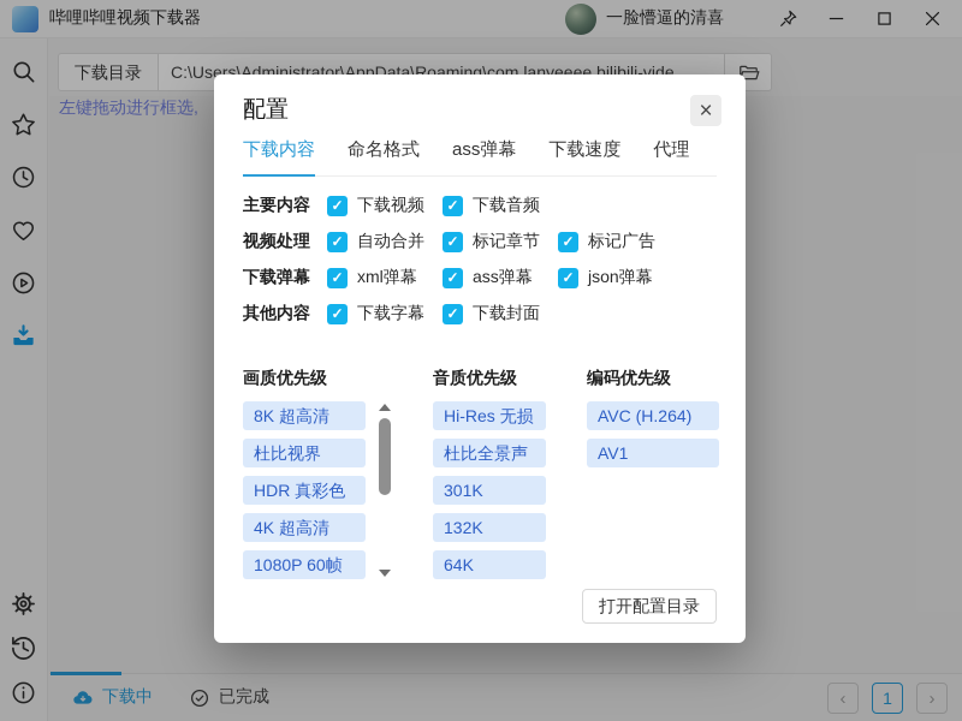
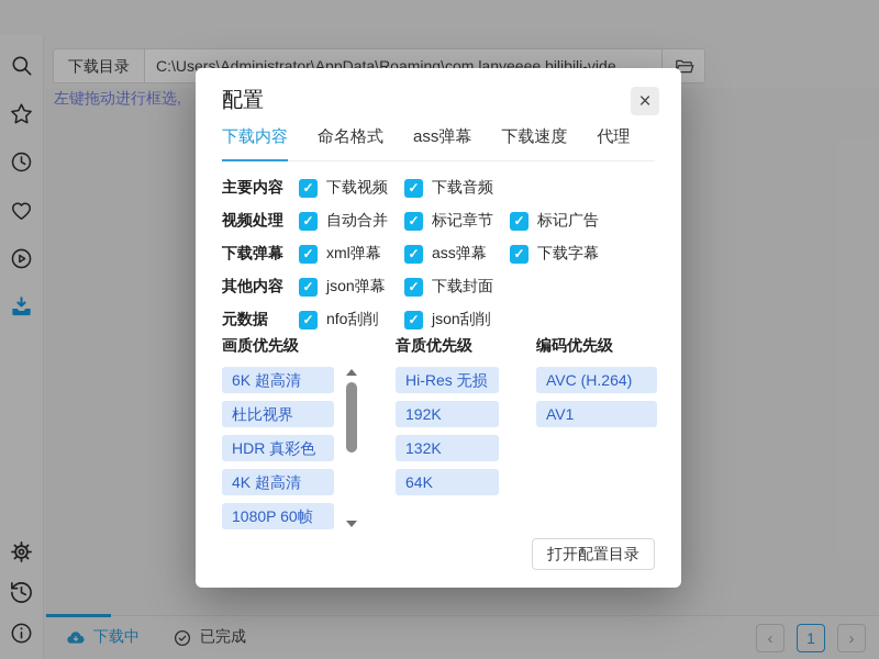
- 哔哩哔哩视频下载器
- 一脸懵逼的清喜
  下载目录
  C:\Users\Administrator\AppData\Roaming\com.lanyeeee.bilibili-vide
  左键拖动进行框选,
  下载中
  已完成
  1
  配置
  下载内容
  命名格式
  ass弹幕
  下载速度
  代理
  主要内容
  下载视频
  下载音频
  视频处理
  自动合并
  标记章节
  标记广告
  下载弹幕
  xml弹幕
  ass弹幕
- json弹幕
+ 下载字幕
  其他内容
- 下载字幕
+ json弹幕
  下载封面
+ 元数据
+ nfo刮削
+ json刮削
  画质优先级
- 8K 超高清
+ 6K 超高清
  杜比视界
  HDR 真彩色
  4K 超高清
  1080P 60帧
  音质优先级
  Hi-Res 无损
- 杜比全景声
- 301K
+ 192K
  132K
  64K
  编码优先级
  AVC (H.264)
  AV1
  打开配置目录
